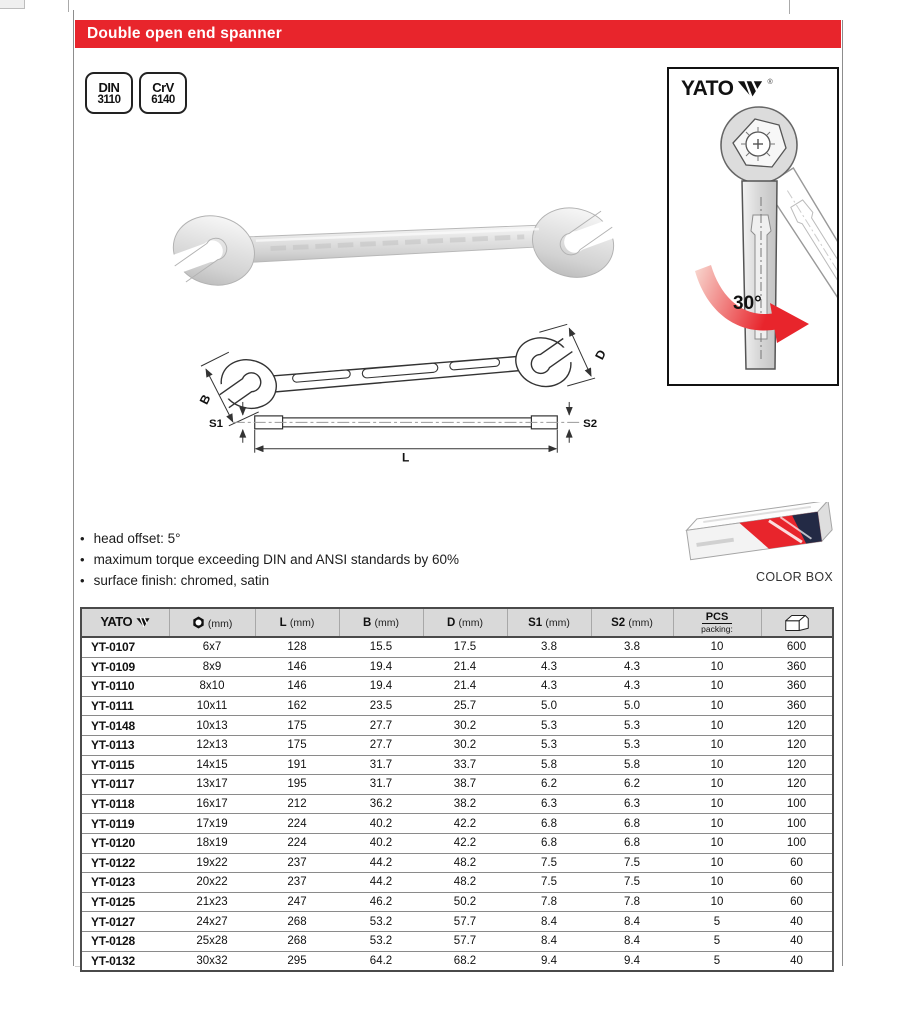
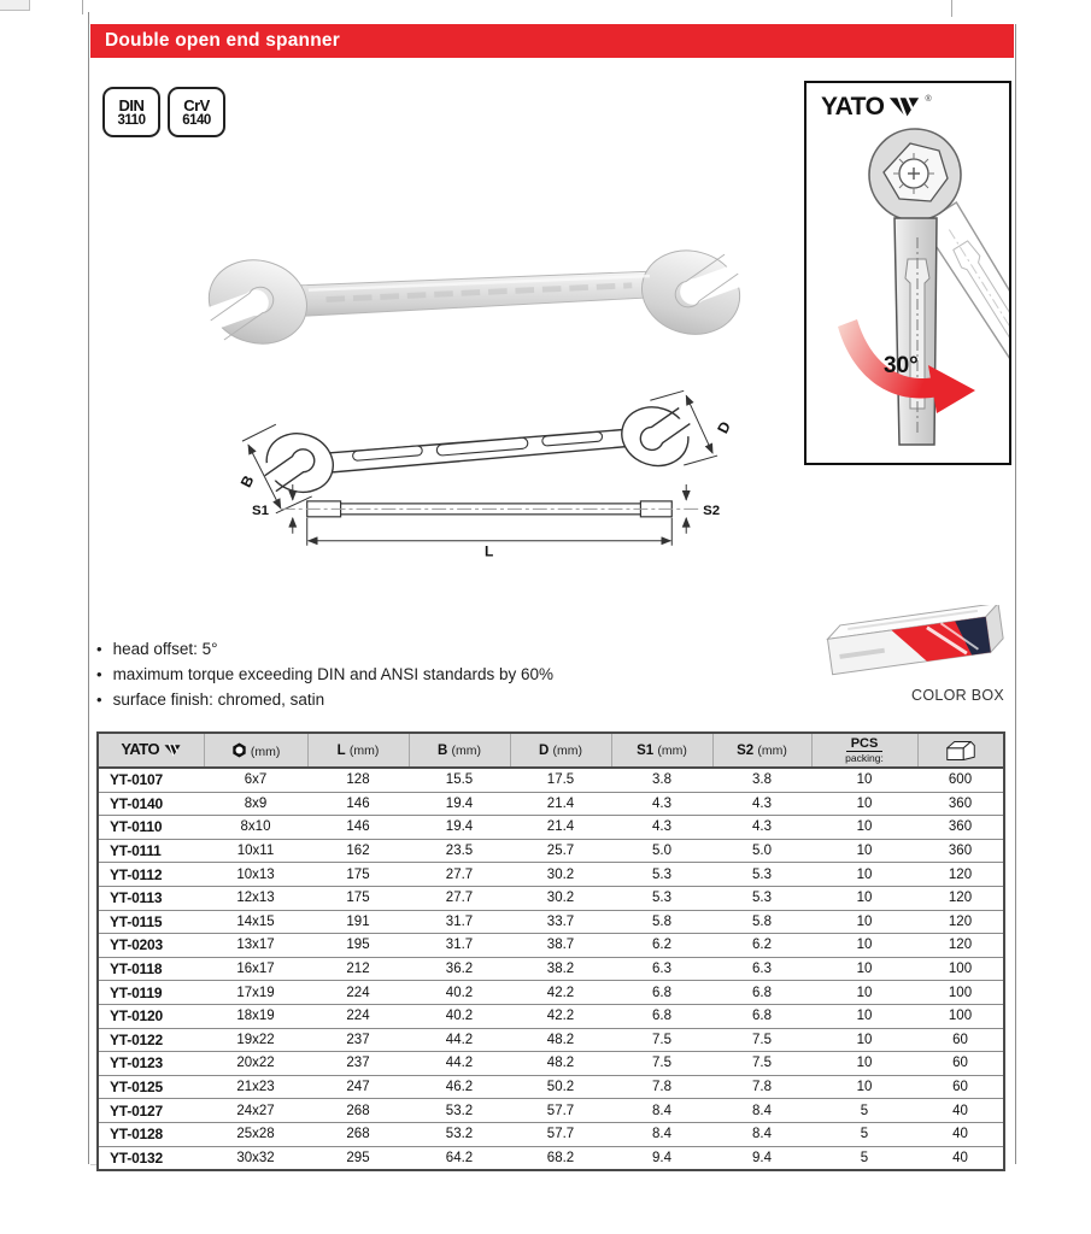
  Double open end spanner
  DIN
  3110
  CrV
  6140
  YATO
  30°
  S1
  S2
  L
  •
  head offset: 5°
  •
  maximum torque exceeding DIN and ANSI standards by 60%
  •
  surface finish: chromed, satin
  COLOR BOX
  YATO	(mm)	L (mm)	B (mm)	D (mm)	S1 (mm)	S2 (mm)	PCS packing:
  YT-0107	6x7	128	15.5	17.5	3.8	3.8	10	600
- YT-0109	8x9	146	19.4	21.4	4.3	4.3	10	360
+ YT-0140	8x9	146	19.4	21.4	4.3	4.3	10	360
  YT-0110	8x10	146	19.4	21.4	4.3	4.3	10	360
  YT-0111	10x11	162	23.5	25.7	5.0	5.0	10	360
- YT-0148	10x13	175	27.7	30.2	5.3	5.3	10	120
+ YT-0112	10x13	175	27.7	30.2	5.3	5.3	10	120
  YT-0113	12x13	175	27.7	30.2	5.3	5.3	10	120
  YT-0115	14x15	191	31.7	33.7	5.8	5.8	10	120
- YT-0117	13x17	195	31.7	38.7	6.2	6.2	10	120
+ YT-0203	13x17	195	31.7	38.7	6.2	6.2	10	120
  YT-0118	16x17	212	36.2	38.2	6.3	6.3	10	100
  YT-0119	17x19	224	40.2	42.2	6.8	6.8	10	100
  YT-0120	18x19	224	40.2	42.2	6.8	6.8	10	100
  YT-0122	19x22	237	44.2	48.2	7.5	7.5	10	60
  YT-0123	20x22	237	44.2	48.2	7.5	7.5	10	60
  YT-0125	21x23	247	46.2	50.2	7.8	7.8	10	60
  YT-0127	24x27	268	53.2	57.7	8.4	8.4	5	40
  YT-0128	25x28	268	53.2	57.7	8.4	8.4	5	40
  YT-0132	30x32	295	64.2	68.2	9.4	9.4	5	40
